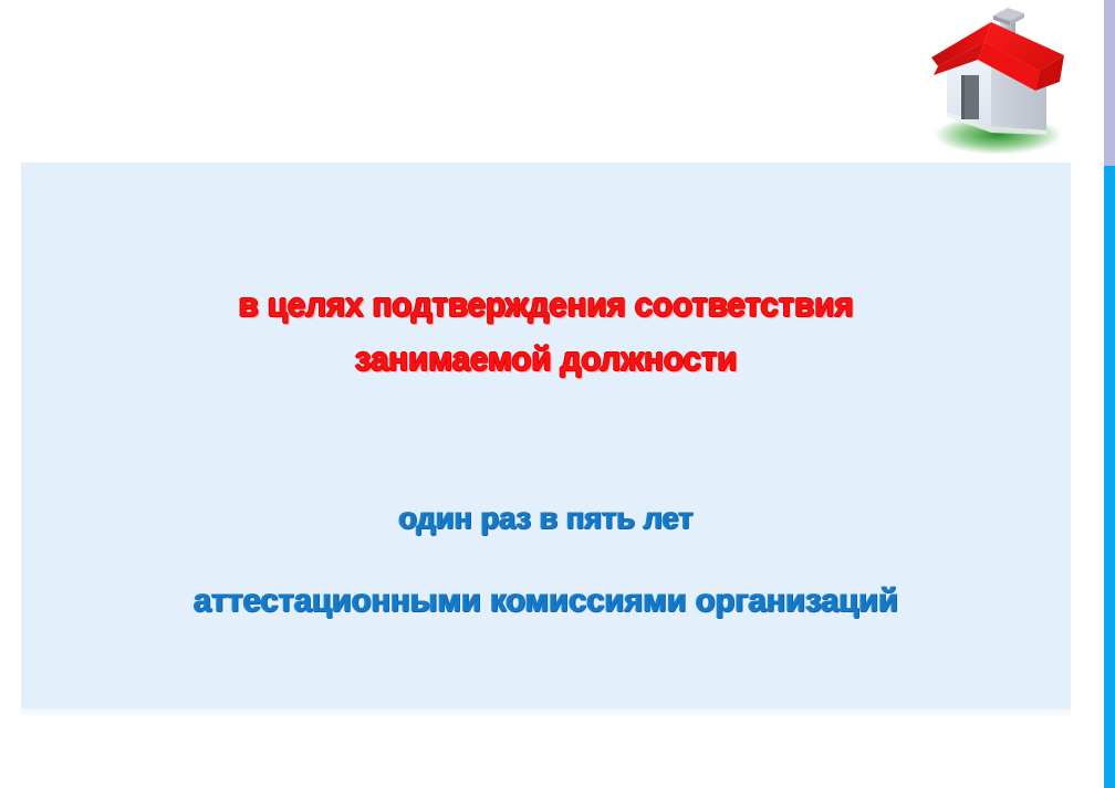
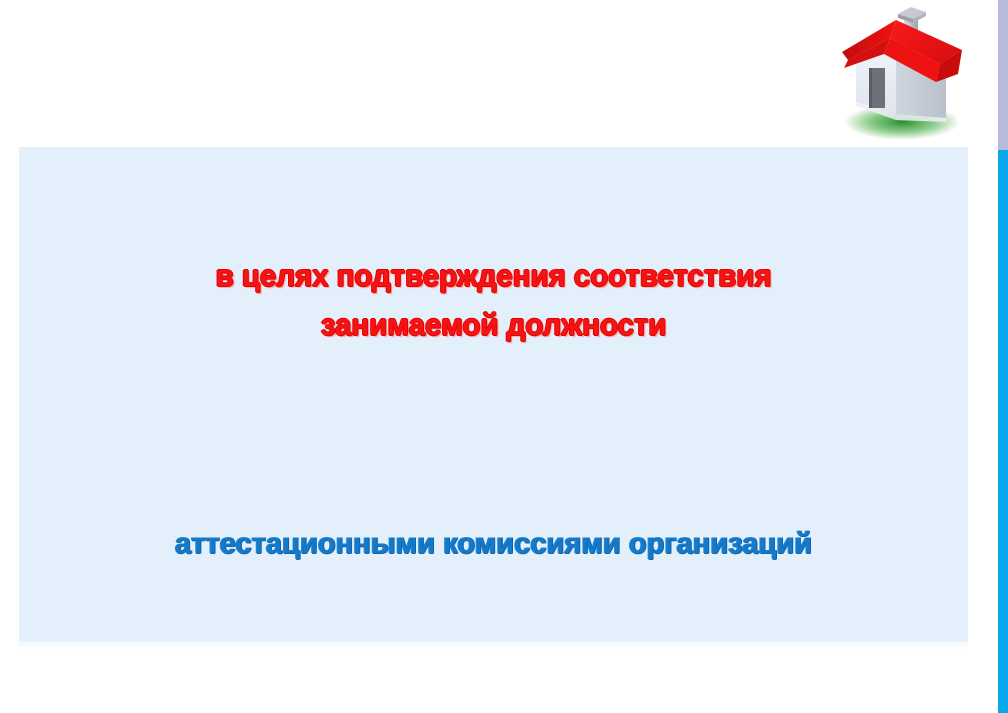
  в целях подтверждения соответствия
  занимаемой должности
- один раз в пять лет
  аттестационными комиссиями организаций
